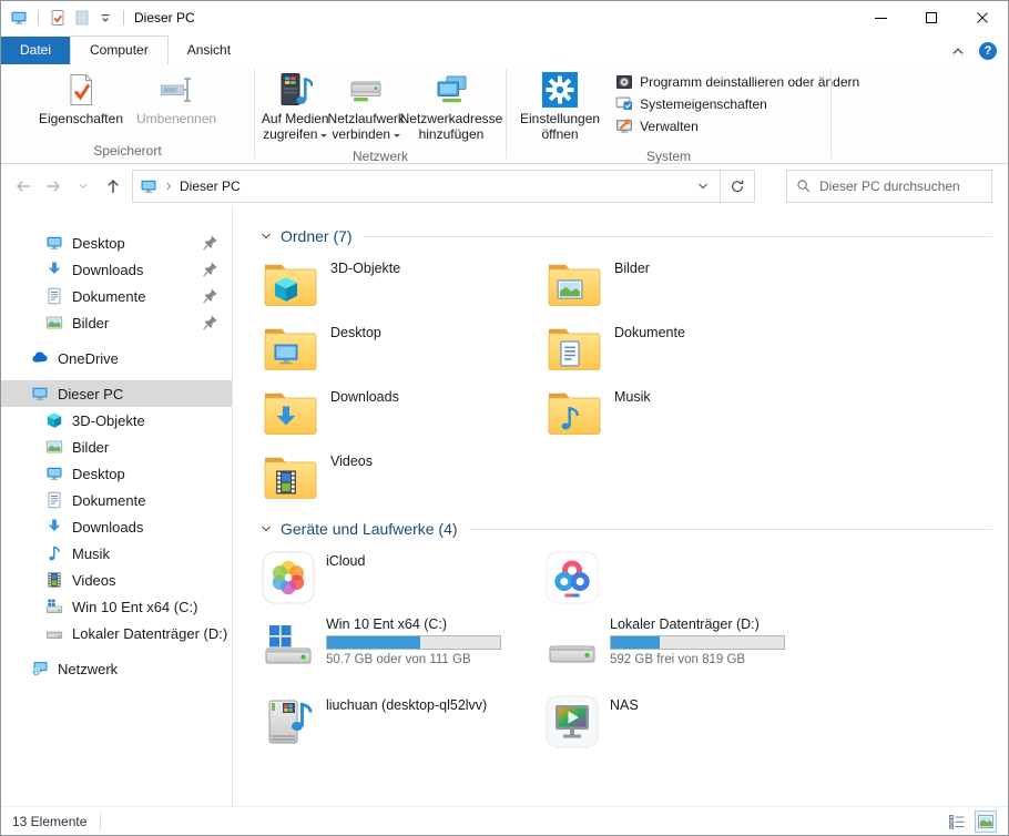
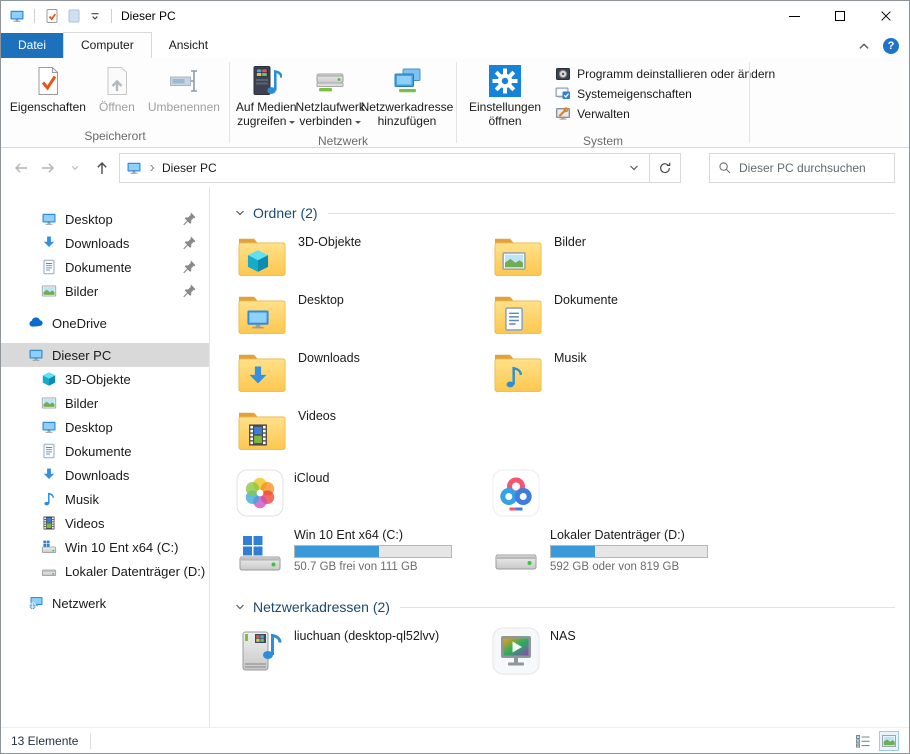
  Dieser PC
  Datei
  Computer
  Ansicht
  ?
  Eigenschaften
+ Öffnen
  Umbenennen
  Speicherort
  Auf Medien
  zugreifen
  Netzlaufwerk
  verbinden
  Netzwerkadresse
  hinzufügen
  Netzwerk
  Einstellungen
  öffnen
  Programm deinstallieren oder ändern
  Systemeigenschaften
  Verwalten
  System
  Dieser PC
  Dieser PC durchsuchen
  Desktop
  Downloads
  Dokumente
  Bilder
  OneDrive
  Dieser PC
  3D-Objekte
  Bilder
  Desktop
  Dokumente
  Downloads
  Musik
  Videos
  Win 10 Ent x64 (C:)
  Lokaler Datenträger (D:)
  Netzwerk
- Ordner (7)
+ Ordner (2)
  3D-Objekte
  Bilder
  Desktop
  Dokumente
  Downloads
  Musik
  Videos
- Geräte und Laufwerke (4)
  iCloud
  Win 10 Ent x64 (C:)
- 50.7 GB oder von 111 GB
+ 50.7 GB frei von 111 GB
  Lokaler Datenträger (D:)
- 592 GB frei von 819 GB
+ 592 GB oder von 819 GB
+ Netzwerkadressen (2)
  liuchuan (desktop-ql52lvv)
  NAS
  13 Elemente
